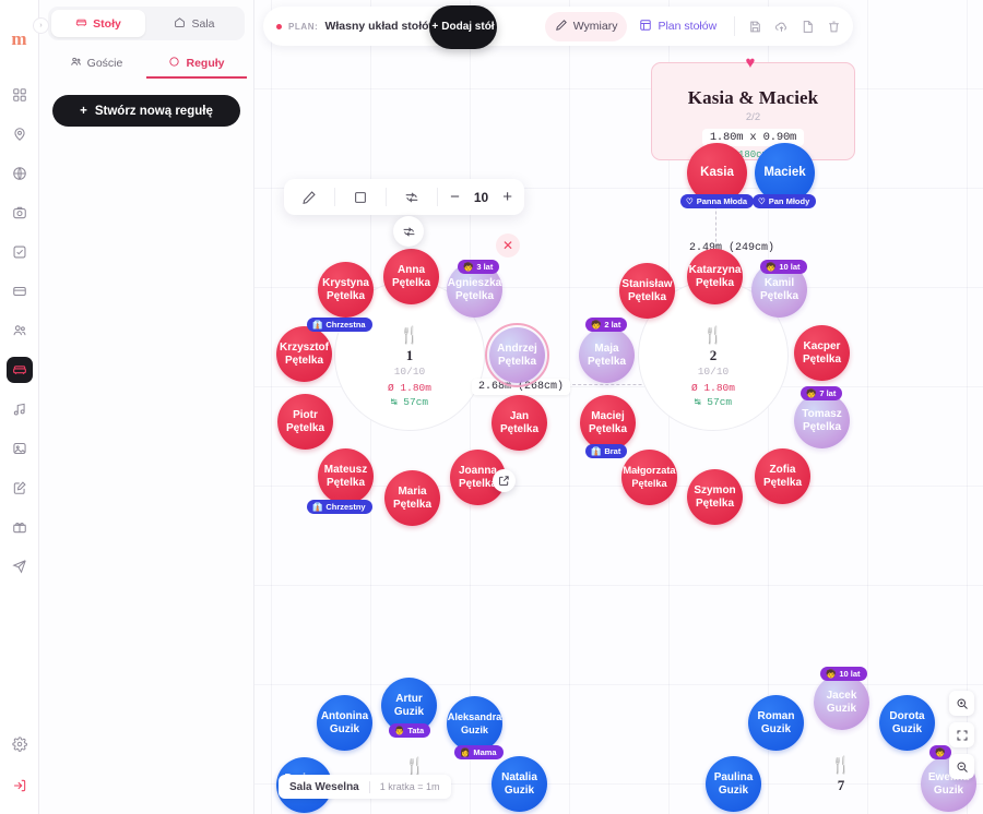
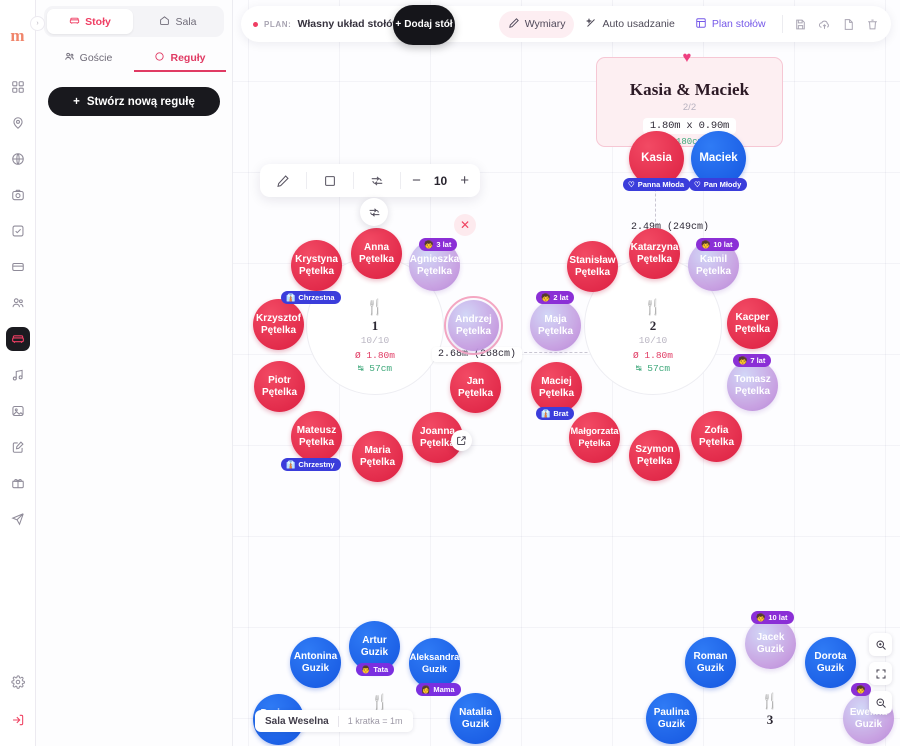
  m
  Stoły
  Sala
  Goście
  Reguły
  +
  Stwórz nową regułę
  PLAN:
  Własny układ stołó
  Wymiary
+ Auto usadzanie
  Plan stołów
  +
  Dodaj stół
  ♥
  Kasia & Maciek
  2/2
  1.80m x 0.90m
  Kasia
  ♡
  Panna Młoda
  Maciek
  ♡
  Pan Młody
  🍴
  1
  10/10
  Ø 1.80m
  ↹ 57cm
  Anna
  Pętelka
  Agnieszka
  Pętelka
  🧒
  3 lat
  Andrzej
  Pętelka
  Jan
  Pętelka
  Joanna
  Pętelk
  Maria
  Pętelka
  Mateusz
  Pętelka
  👔
  Chrzestny
  Piotr
  Pętelka
  Krzysztof
  Pętelka
  Krystyna
  Pętelka
  👔
  Chrzestna
  🍴
  2
  10/10
  Ø 1.80m
  ↹ 57cm
  Katarzyna
  Pętelka
  Kamil
  Pętelka
  🧒
  10 lat
  Kacper
  Pętelka
  Tomasz
  Pętelka
  🧒
  7 lat
  Zofia
  Pętelka
  Szymon
  Pętelka
  Małgorzata
  Pętelka
  Maciej
  Pętelka
  👔
  Brat
  Maja
  Pętelka
  🧒
  2 lat
  Stanisław
  Pętelka
  2.68m (268cm)
  2.4 (249cm)
  −
  10
  +
  ✕
  🍴
  Artur
  Guzik
  👨
  Tata
  Aleksandra
  Guzik
  👩
  Mama
  Antonina
  Guzik
  Natalia
  Guzik
  🍴
- 7
+ 3
  Jacek
  Guzik
  🧒
  10 lat
  Roman
  Guzik
  Dorota
  Guzik
  Paulina
  Guzik
  Guzik
  🧒
  Sala Weselna
  1 kratka = 1m
